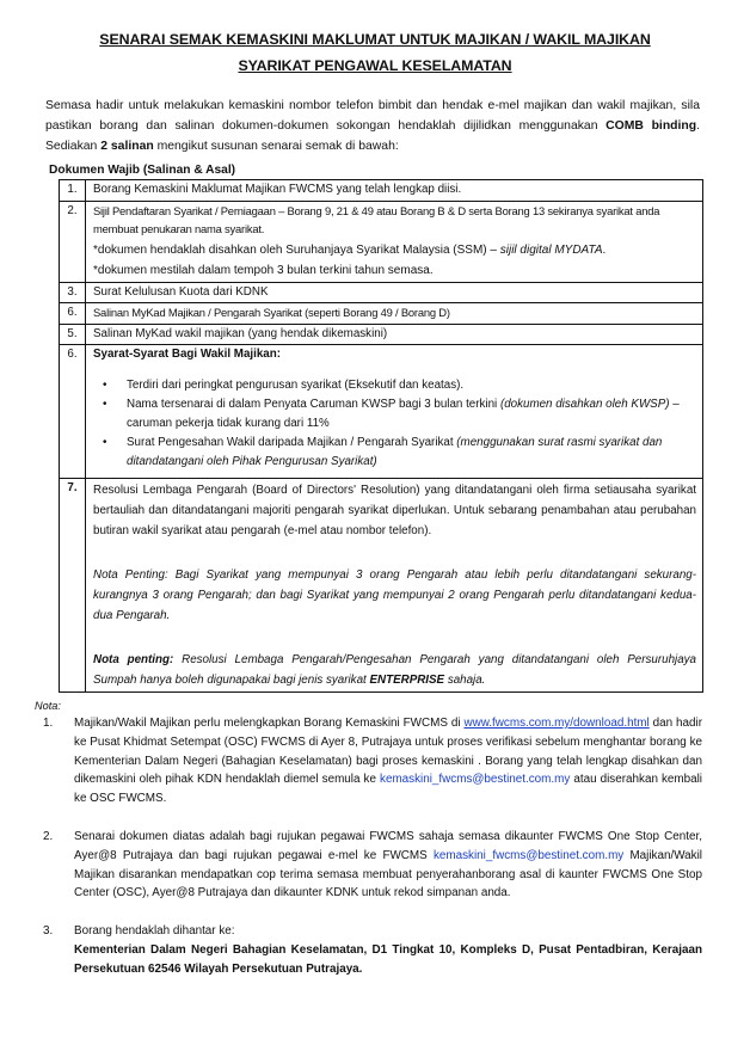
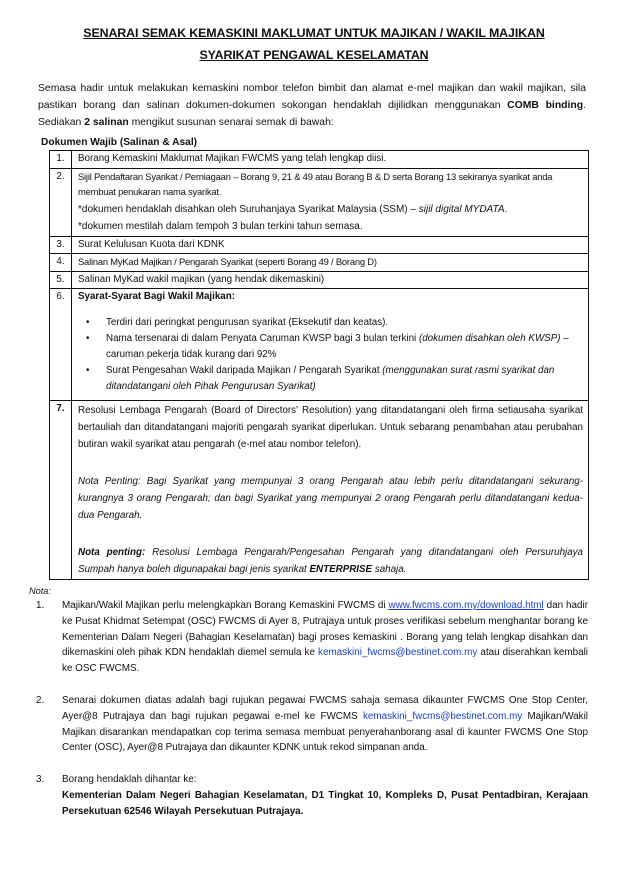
  SENARAI SEMAK KEMASKINI MAKLUMAT UNTUK MAJIKAN / WAKIL MAJIKAN
  SYARIKAT PENGAWAL KESELAMATAN
- Semasa hadir untuk melakukan kemaskini nombor telefon bimbit dan hendak e-mel majikan dan wakil majikan, sila pastikan borang dan salinan dokumen-dokumen sokongan hendaklah dijilidkan menggunakan COMB binding. Sediakan 2 salinan mengikut susunan senarai semak di bawah:
+ Semasa hadir untuk melakukan kemaskini nombor telefon bimbit dan alamat e-mel majikan dan wakil majikan, sila pastikan borang dan salinan dokumen-dokumen sokongan hendaklah dijilidkan menggunakan COMB binding. Sediakan 2 salinan mengikut susunan senarai semak di bawah:
  Dokumen Wajib (Salinan & Asal)
  1.	Borang Kemaskini Maklumat Majikan FWCMS yang telah lengkap diisi.
  2.	Sijil Pendaftaran Syarikat / Perniagaan – Borang 9, 21 & 49 atau Borang B & D serta Borang 13 sekiranya syarikat anda membuat penukaran nama syarikat. *dokumen hendaklah disahkan oleh Suruhanjaya Syarikat Malaysia (SSM) – sijil digital MYDATA. *dokumen mestilah dalam tempoh 3 bulan terkini tahun semasa.
  3.	Surat Kelulusan Kuota dari KDNK
- 6.	Salinan MyKad Majikan / Pengarah Syarikat (seperti Borang 49 / Borang D)
+ 4.	Salinan MyKad Majikan / Pengarah Syarikat (seperti Borang 49 / Borang D)
  5.	Salinan MyKad wakil majikan (yang hendak dikemaskini)
- 6.	Syarat-Syarat Bagi Wakil Majikan: Terdiri dari peringkat pengurusan syarikat (Eksekutif dan keatas). Nama tersenarai di dalam Penyata Caruman KWSP bagi 3 bulan terkini (dokumen disahkan oleh KWSP) – caruman pekerja tidak kurang dari 11% Surat Pengesahan Wakil daripada Majikan / Pengarah Syarikat (menggunakan surat rasmi syarikat dan ditandatangani oleh Pihak Pengurusan Syarikat)
+ 6.	Syarat-Syarat Bagi Wakil Majikan: Terdiri dari peringkat pengurusan syarikat (Eksekutif dan keatas). Nama tersenarai di dalam Penyata Caruman KWSP bagi 3 bulan terkini (dokumen disahkan oleh KWSP) – caruman pekerja tidak kurang dari 92% Surat Pengesahan Wakil daripada Majikan / Pengarah Syarikat (menggunakan surat rasmi syarikat dan ditandatangani oleh Pihak Pengurusan Syarikat)
  7.	Resolusi Lembaga Pengarah (Board of Directors' Resolution) yang ditandatangani oleh firma setiausaha syarikat bertauliah dan ditandatangani majoriti pengarah syarikat diperlukan. Untuk sebarang penambahan atau perubahan butiran wakil syarikat atau pengarah (e-mel atau nombor telefon). Nota Penting: Bagi Syarikat yang mempunyai 3 orang Pengarah atau lebih perlu ditandatangani sekurang-kurangnya 3 orang Pengarah; dan bagi Syarikat yang mempunyai 2 orang Pengarah perlu ditandatangani kedua-dua Pengarah. Nota penting: Resolusi Lembaga Pengarah/Pengesahan Pengarah yang ditandatangani oleh Persuruhjaya Sumpah hanya boleh digunapakai bagi jenis syarikat ENTERPRISE sahaja.
  Nota:
  1.
  Majikan/Wakil Majikan perlu melengkapkan Borang Kemaskini FWCMS di www.fwcms.com.my/download.html dan hadir ke Pusat Khidmat Setempat (OSC) FWCMS di Ayer 8, Putrajaya untuk proses verifikasi sebelum menghantar borang ke Kementerian Dalam Negeri (Bahagian Keselamatan) bagi proses kemaskini . Borang yang telah lengkap disahkan dan dikemaskini oleh pihak KDN hendaklah diemel semula ke kemaskini_fwcms@bestinet.com.my atau diserahkan kembali ke OSC FWCMS.
  2.
  Senarai dokumen diatas adalah bagi rujukan pegawai FWCMS sahaja semasa dikaunter FWCMS One Stop Center, Ayer@8 Putrajaya dan bagi rujukan pegawai e-mel ke FWCMS kemaskini_fwcms@bestinet.com.my Majikan/Wakil Majikan disarankan mendapatkan cop terima semasa membuat penyerahanborang asal di kaunter FWCMS One Stop Center (OSC), Ayer@8 Putrajaya dan dikaunter KDNK untuk rekod simpanan anda.
  3.
  Borang hendaklah dihantar ke:
  Kementerian Dalam Negeri Bahagian Keselamatan, D1 Tingkat 10, Kompleks D, Pusat Pentadbiran, Kerajaan Persekutuan 62546 Wilayah Persekutuan Putrajaya.
